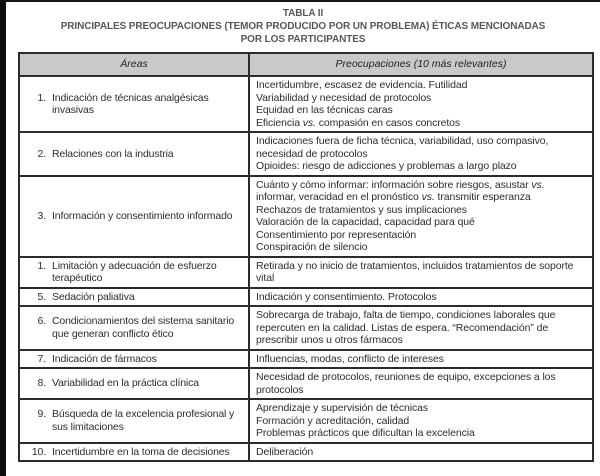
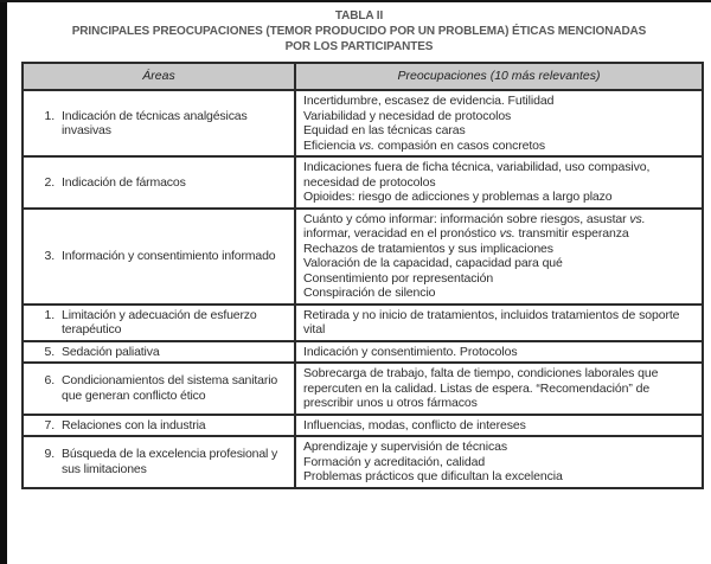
  TABLA II
  PRINCIPALES PREOCUPACIONES (TEMOR PRODUCIDO POR UN PROBLEMA) ÉTICAS MENCIONADAS
  POR LOS PARTICIPANTES
  Áreas	Preocupaciones (10 más relevantes)
  1. Indicación de técnicas analgésicas invasivas	Incertidumbre, escasez de evidencia. FutilidadVariabilidad y necesidad de protocolosEquidad en las técnicas carasEficiencia vs. compasión en casos concretos
- 2. Relaciones con la industria	Indicaciones fuera de ficha técnica, variabilidad, uso compasivo, necesidad de protocolosOpioides: riesgo de adicciones y problemas a largo plazo
+ 2. Indicación de fármacos	Indicaciones fuera de ficha técnica, variabilidad, uso compasivo, necesidad de protocolosOpioides: riesgo de adicciones y problemas a largo plazo
  3. Información y consentimiento informado	Cuánto y cómo informar: información sobre riesgos, asustar vs. informar, veracidad en el pronóstico vs. transmitir esperanzaRechazos de tratamientos y sus implicacionesValoración de la capacidad, capacidad para quéConsentimiento por representaciónConspiración de silencio
  1. Limitación y adecuación de esfuerzo terapéutico	Retirada y no inicio de tratamientos, incluidos tratamientos de soporte vital
  5. Sedación paliativa	Indicación y consentimiento. Protocolos
  6. Condicionamientos del sistema sanitario que generan conflicto ético	Sobrecarga de trabajo, falta de tiempo, condiciones laborales que repercuten en la calidad. Listas de espera. “Recomendación” de prescribir unos u otros fármacos
- 7. Indicación de fármacos	Influencias, modas, conflicto de intereses
+ 7. Relaciones con la industria	Influencias, modas, conflicto de intereses
- 8. Variabilidad en la práctica clínica	Necesidad de protocolos, reuniones de equipo, excepciones a los protocolos
  9. Búsqueda de la excelencia profesional y sus limitaciones	Aprendizaje y supervisión de técnicasFormación y acreditación, calidadProblemas prácticos que dificultan la excelencia
- 10. Incertidumbre en la toma de decisiones	Deliberación
